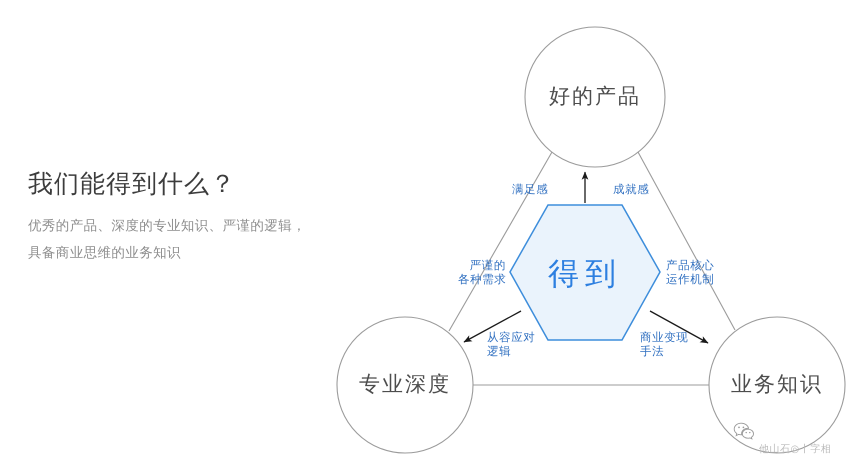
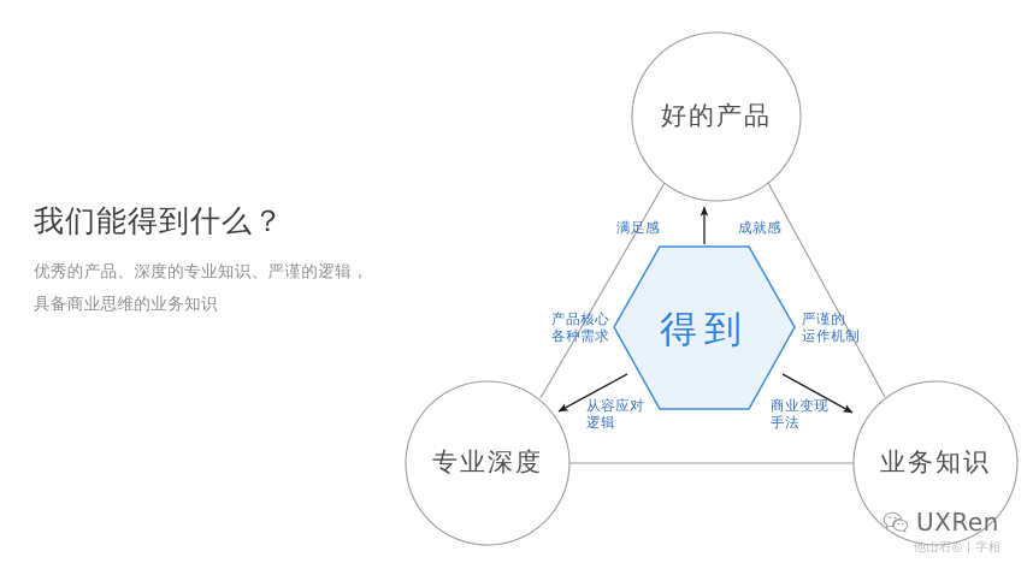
  我们能得到什么？
  优秀的产品、深度的专业知识、严谨的逻辑，
  具备商业思维的业务知识
  好的产品
  专业深度
  业务知识
  得到
  满足感
  成就感
- 严谨的
+ 产品核心
  各种需求
- 产品核心
+ 严谨的
  运作机制
  从容应对
  逻辑
  商业变现
  手法
+ UXRen
  他山石◎丨字相
